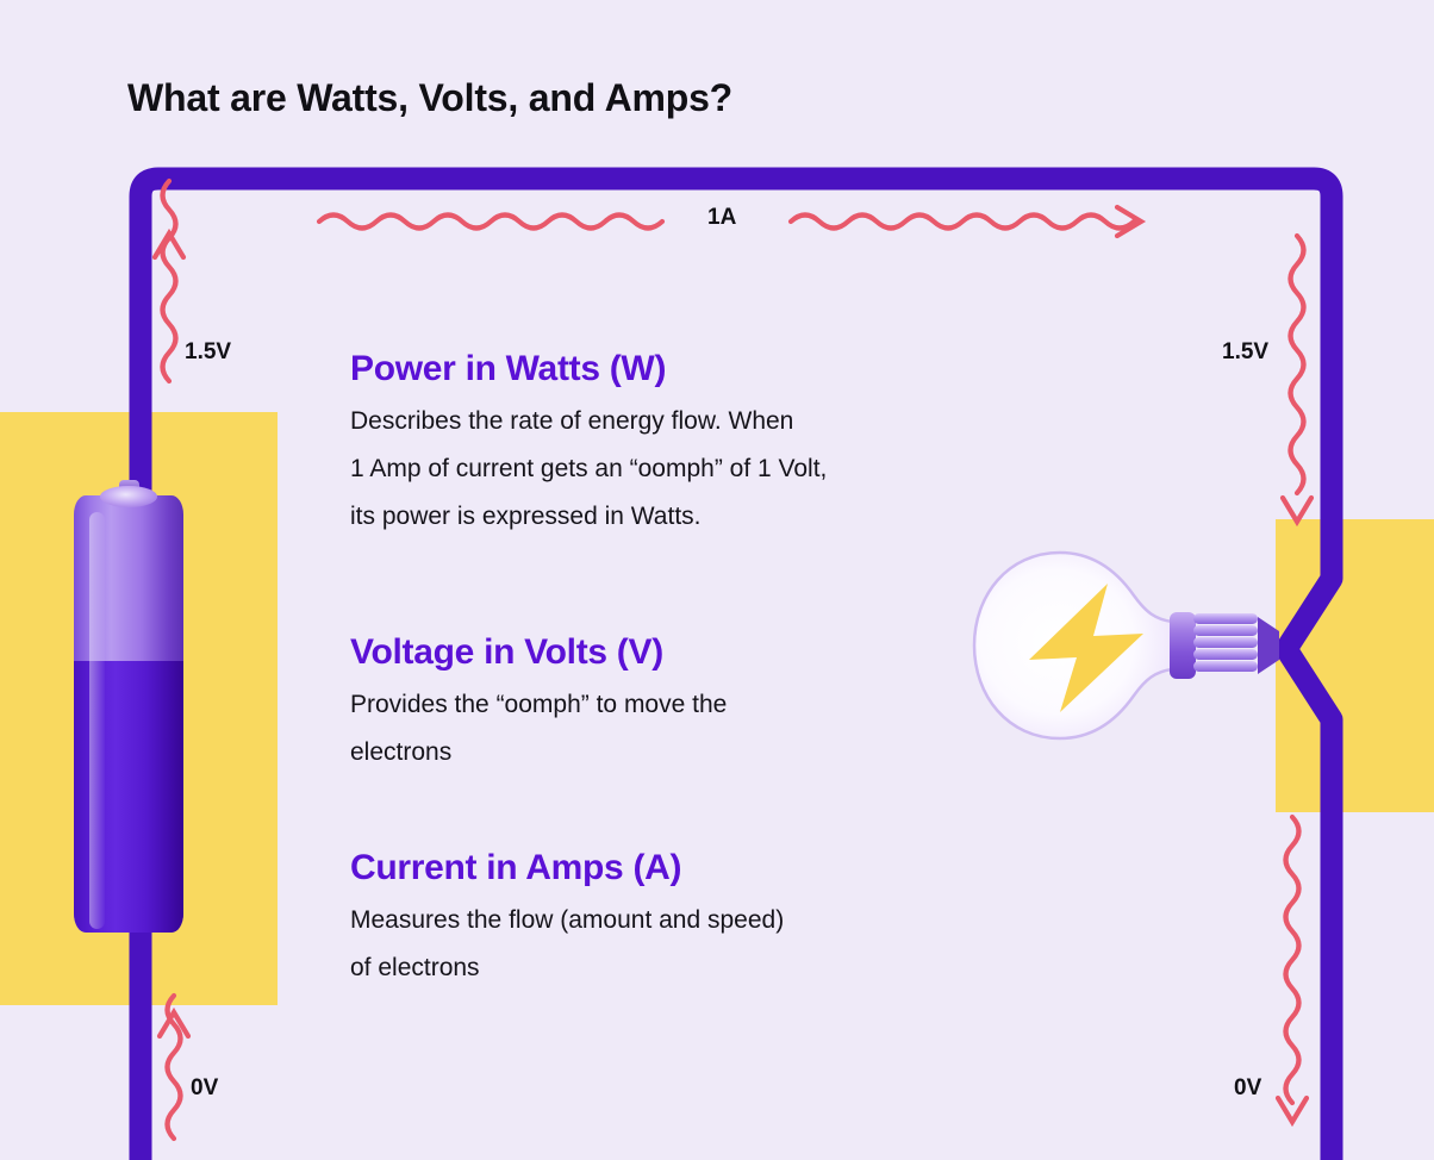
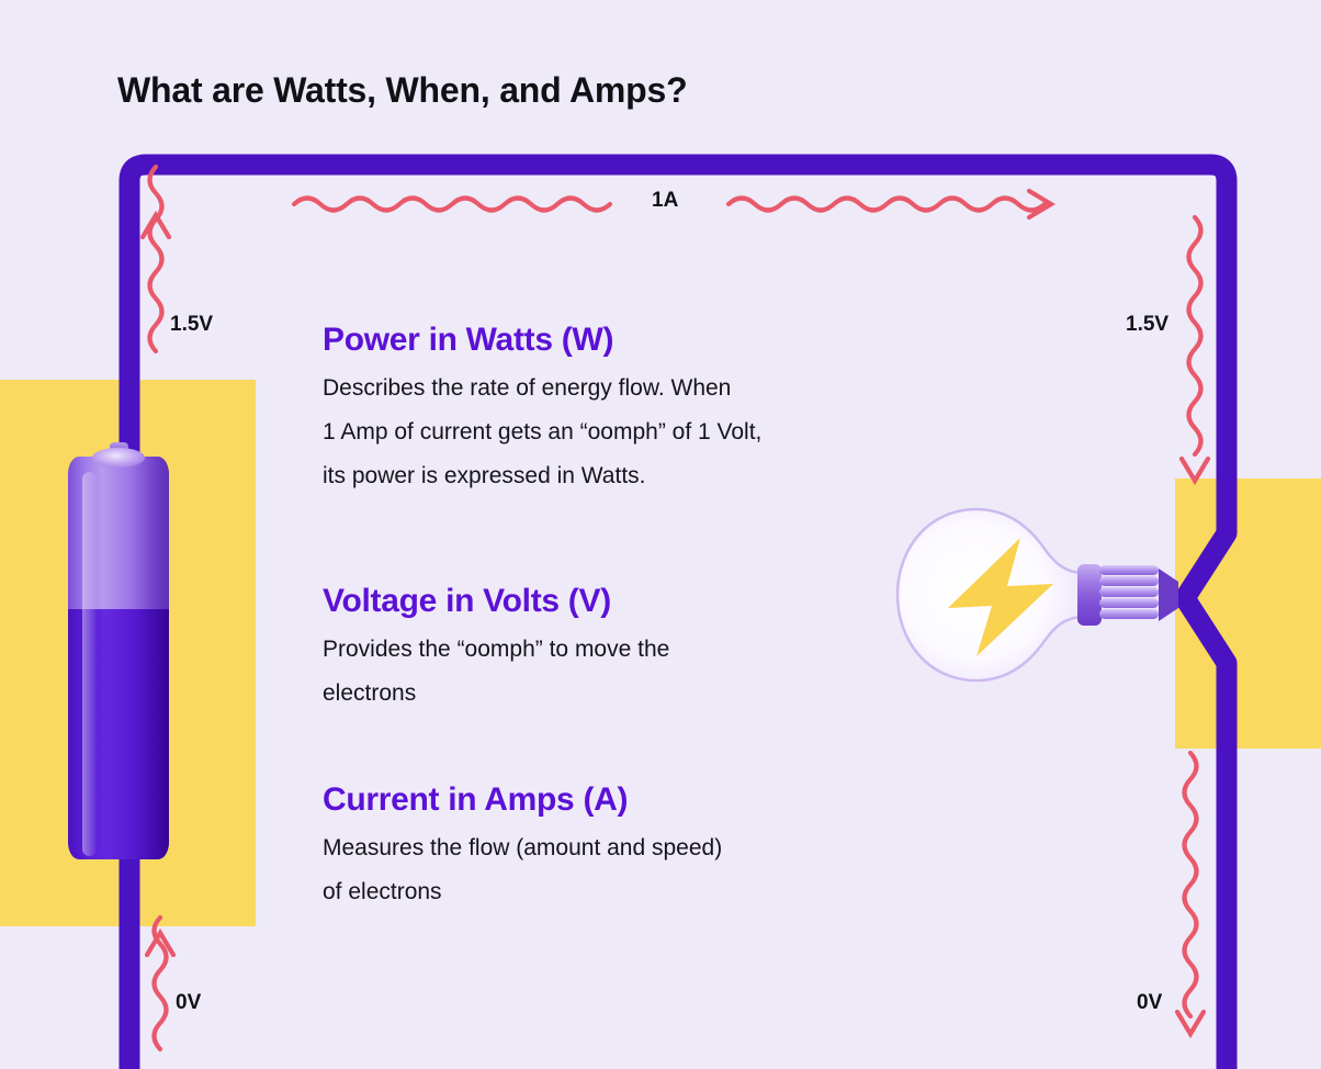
- What are Watts, Volts, and Amps?
+ What are Watts, When, and Amps?
  Power in Watts (W)
  Describes the rate of energy flow. When
  1 Amp of current gets an “oomph” of 1 Volt,
  its power is expressed in Watts.
  Voltage in Volts (V)
  Provides the “oomph” to move the
  electrons
  Current in Amps (A)
  Measures the flow (amount and speed)
  of electrons
  1A
  1.5V
  0V
  1.5V
  0V
